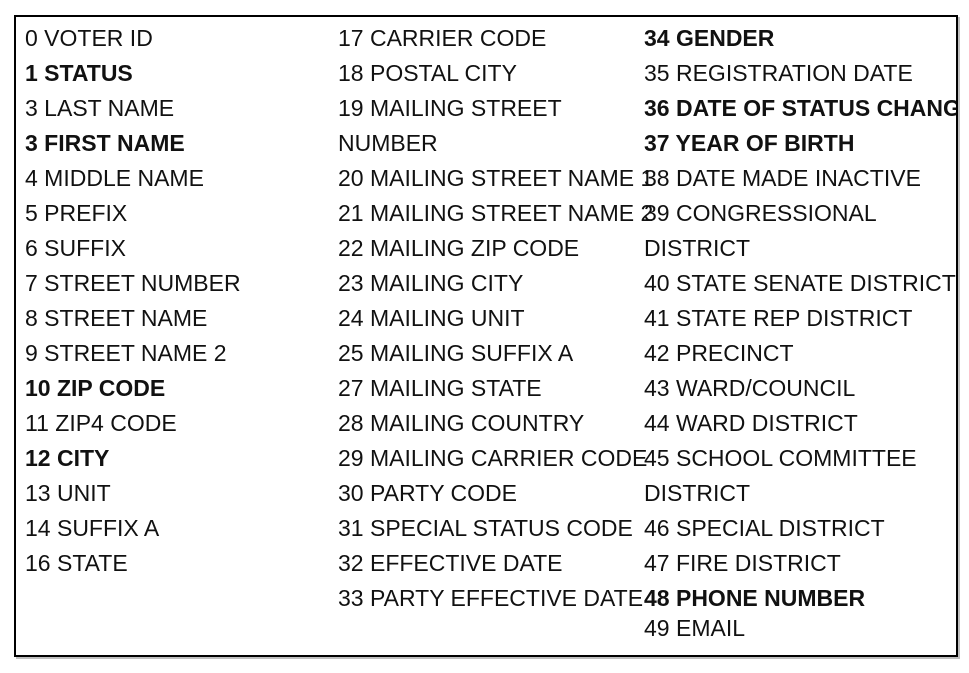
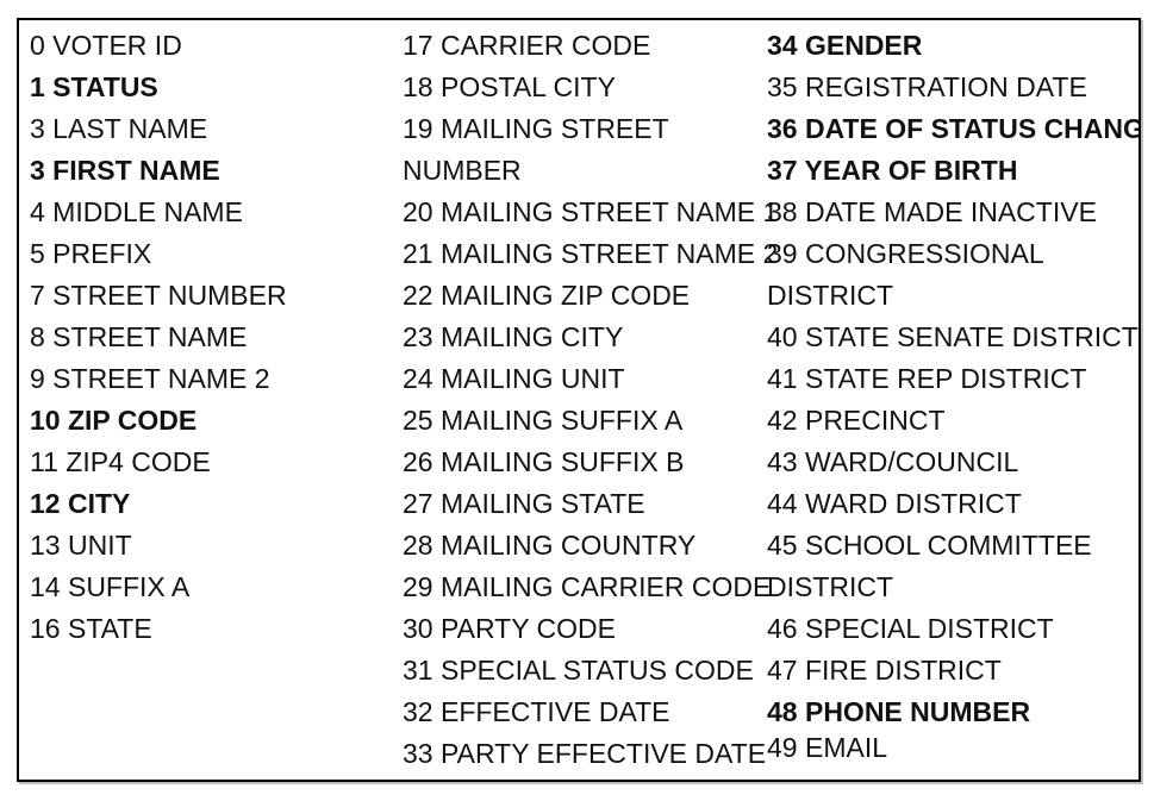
  0 VOTER ID
  1 STATUS
  3 LAST NAME
  3 FIRST NAME
  4 MIDDLE NAME
  5 PREFIX
- 6 SUFFIX
  7 STREET NUMBER
  8 STREET NAME
  9 STREET NAME 2
  10 ZIP CODE
  11 ZIP4 CODE
  12 CITY
  13 UNIT
  14 SUFFIX A
  16 STATE
  17 CARRIER CODE
  18 POSTAL CITY
  19 MAILING STREET
  NUMBER
  20 MAILING STREET NAME
  21 MAILING STREET NAME
  22 MAILING ZIP CODE
  23 MAILING CITY
  24 MAILING UNIT
  25 MAILING SUFFIX A
+ 26 MAILING SUFFIX B
  27 MAILING STATE
  28 MAILING COUNTRY
  29 MAILING CARRIER CODE
  30 PARTY CODE
  31 SPECIAL STATUS CODE
  32 EFFECTIVE DATE
  33 PARTY EFFECTIVE DATE
  34 GENDER
  35 REGISTRATION DATE
  36 DATE OF STATUS CHANG
  37 YEAR OF BIRTH
  38 DATE MADE INACTIVE
  39 CONGRESSIONAL
  DISTRICT
  40 STATE SENATE DISTRICT
  41 STATE REP DISTRICT
  42 PRECINCT
  43 WARD/COUNCIL
  44 WARD DISTRICT
  45 SCHOOL COMMITTEE
  DISTRICT
  46 SPECIAL DISTRICT
  47 FIRE DISTRICT
  48 PHONE NUMBER
  49 EMAIL
